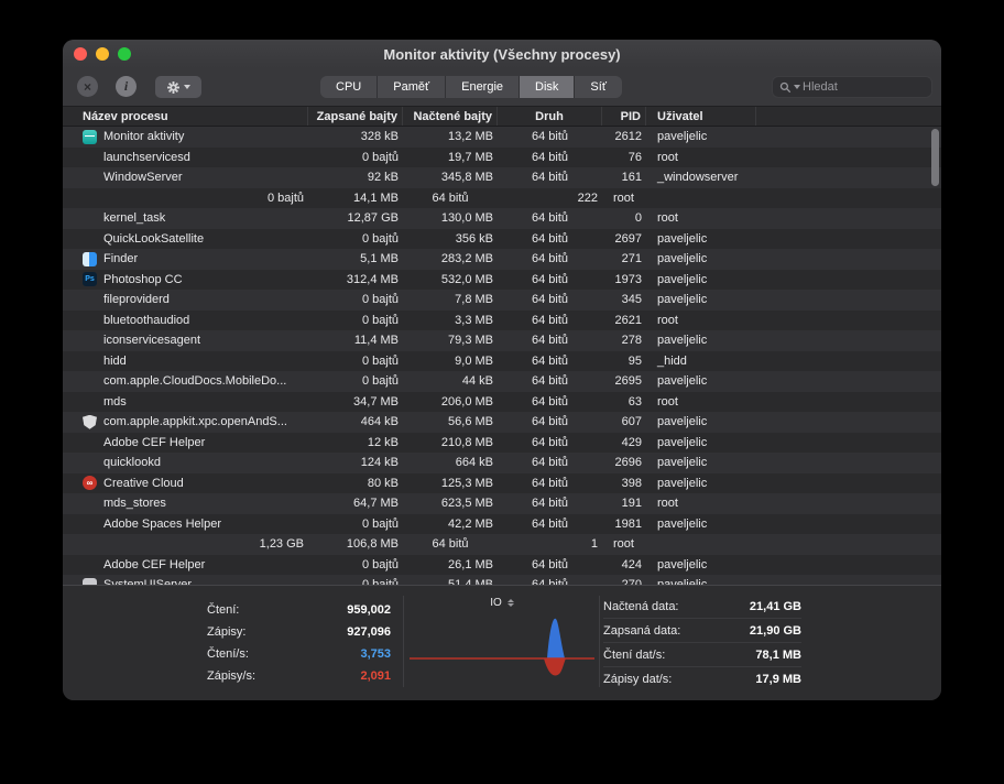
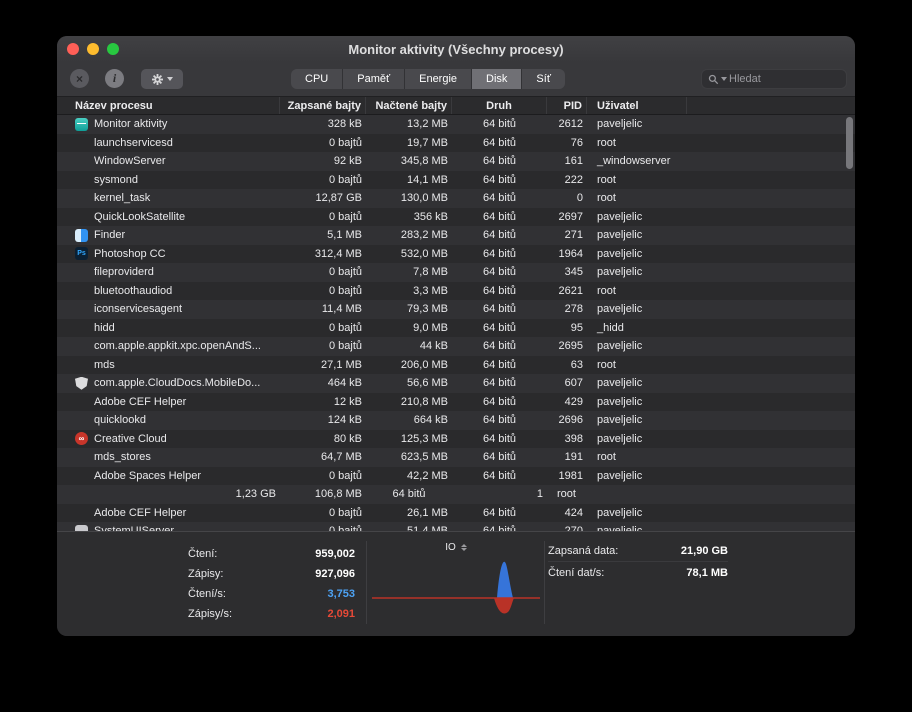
  Monitor aktivity (Všechny procesy)
  ×
  i
  CPU
  Paměť
  Energie
  Disk
  Síť
  Hledat
  Název procesu
  Zapsané bajty
  Načtené bajty
  Druh
  PID
  Uživatel
  Monitor aktivity
  328 kB
  13,2 MB
  64 bitů
  2612
  paveljelic
  launchservicesd
  0 bajtů
  19,7 MB
  64 bitů
  76
  root
  WindowServer
  92 kB
  345,8 MB
  64 bitů
  161
  _windowserver
+ sysmond
  0 bajtů
  14,1 MB
  64 bitů
  222
  root
  kernel_task
  12,87 GB
  130,0 MB
  64 bitů
  0
  root
  QuickLookSatellite
  0 bajtů
  356 kB
  64 bitů
  2697
  paveljelic
  Finder
  5,1 MB
  283,2 MB
  64 bitů
  271
  paveljelic
  Photoshop CC
  312,4 MB
  532,0 MB
  64 bitů
- 1973
+ 1964
  paveljelic
  fileproviderd
  0 bajtů
  7,8 MB
  64 bitů
  345
  paveljelic
  bluetoothaudiod
  0 bajtů
  3,3 MB
  64 bitů
  2621
  root
  iconservicesagent
  11,4 MB
  79,3 MB
  64 bitů
  278
  paveljelic
  hidd
  0 bajtů
  9,0 MB
  64 bitů
  95
  _hidd
- com.apple.CloudDocs.MobileDo...
+ com.apple.appkit.xpc.openAndS...
  0 bajtů
  44 kB
  64 bitů
  2695
  paveljelic
  mds
- 34,7 MB
+ 27,1 MB
  206,0 MB
  64 bitů
  63
  root
- com.apple.appkit.xpc.openAndS...
+ com.apple.CloudDocs.MobileDo...
  464 kB
  56,6 MB
  64 bitů
  607
  paveljelic
  Adobe CEF Helper
  12 kB
  210,8 MB
  64 bitů
  429
  paveljelic
  quicklookd
  124 kB
  664 kB
  64 bitů
  2696
  paveljelic
  ∞
  Creative Cloud
  80 kB
  125,3 MB
  64 bitů
  398
  paveljelic
  mds_stores
  64,7 MB
  623,5 MB
  64 bitů
  191
  root
  Adobe Spaces Helper
  0 bajtů
  42,2 MB
  64 bitů
  1981
  paveljelic
  1,23 GB
  106,8 MB
  64 bitů
  1
  root
  Adobe CEF Helper
  0 bajtů
  26,1 MB
  64 bitů
  424
  paveljelic
  Čtení:
  959,002
  Zápisy:
  927,096
  Čtení/s:
  3,753
  Zápisy/s:
  2,091
  IO
- Načtená data:
- 21,41 GB
  Zapsaná data:
  21,90 GB
  Čtení dat/s:
  78,1 MB
- Zápisy dat/s:
- 17,9 MB
